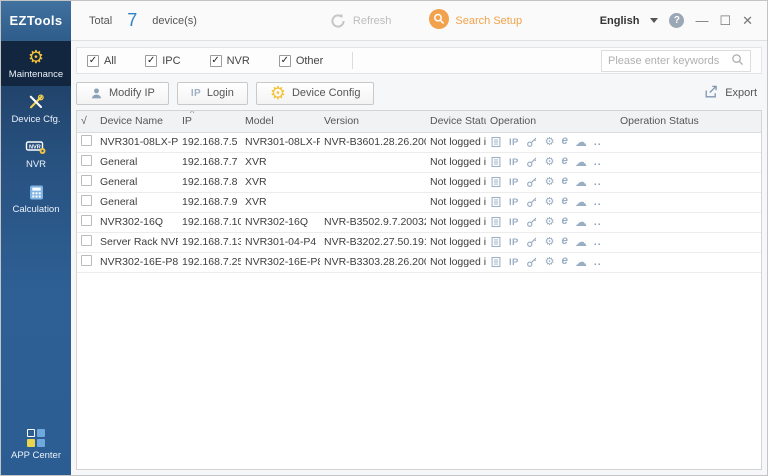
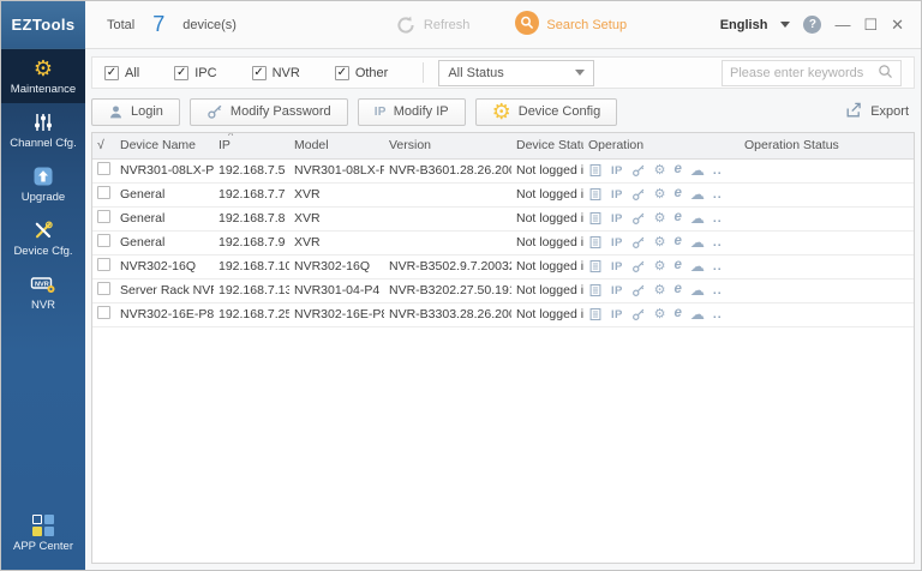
  EZTools
  ⚙
  Maintenance
+ Channel Cfg.
+ Upgrade
  Device Cfg.
  NVR
- Calculation
  APP Center
  Total
  7
  device(s)
  Refresh
  Search Setup
  English
  ?
  —
  ☐
  ✕
  ✓
  All
  ✓
  IPC
  ✓
  NVR
  ✓
  Other
+ All Status
  Please enter keywords
- Modify IP
+ Login
+ Modify Password
  IP
- Login
+ Modify IP
  ⚙
  Device Config
  Export
  √	Device Name	IP^	Model	Version	Device Stat	Operation	Operation Status
  	NVR301-08LX-P	192.168.7.5	NVR301-08LX-P	NVR-B3601.28.26.20	Not logged i	IP ⚙ e ☁ ..
  	General	192.168.7.7	XVR		Not logged i	IP ⚙ e ☁ ..
  	General	192.168.7.8	XVR		Not logged i	IP ⚙ e ☁ ..
  	General	192.168.7.9	XVR		Not logged i	IP ⚙ e ☁ ..
  	NVR302-16Q	192.168.7.10	NVR302-16Q	NVR-B3502.9.7.2003	Not logged i	IP ⚙ e ☁ ..
  	Server Rack NV	192.168.7.13	NVR301-04-P4	NVR-B3202.27.50.19	Not logged i	IP ⚙ e ☁ ..
  	NVR302-16E-P8	192.168.7.25	NVR302-16E-P	NVR-B3303.28.26.20	Not logged i	IP ⚙ e ☁ ..
